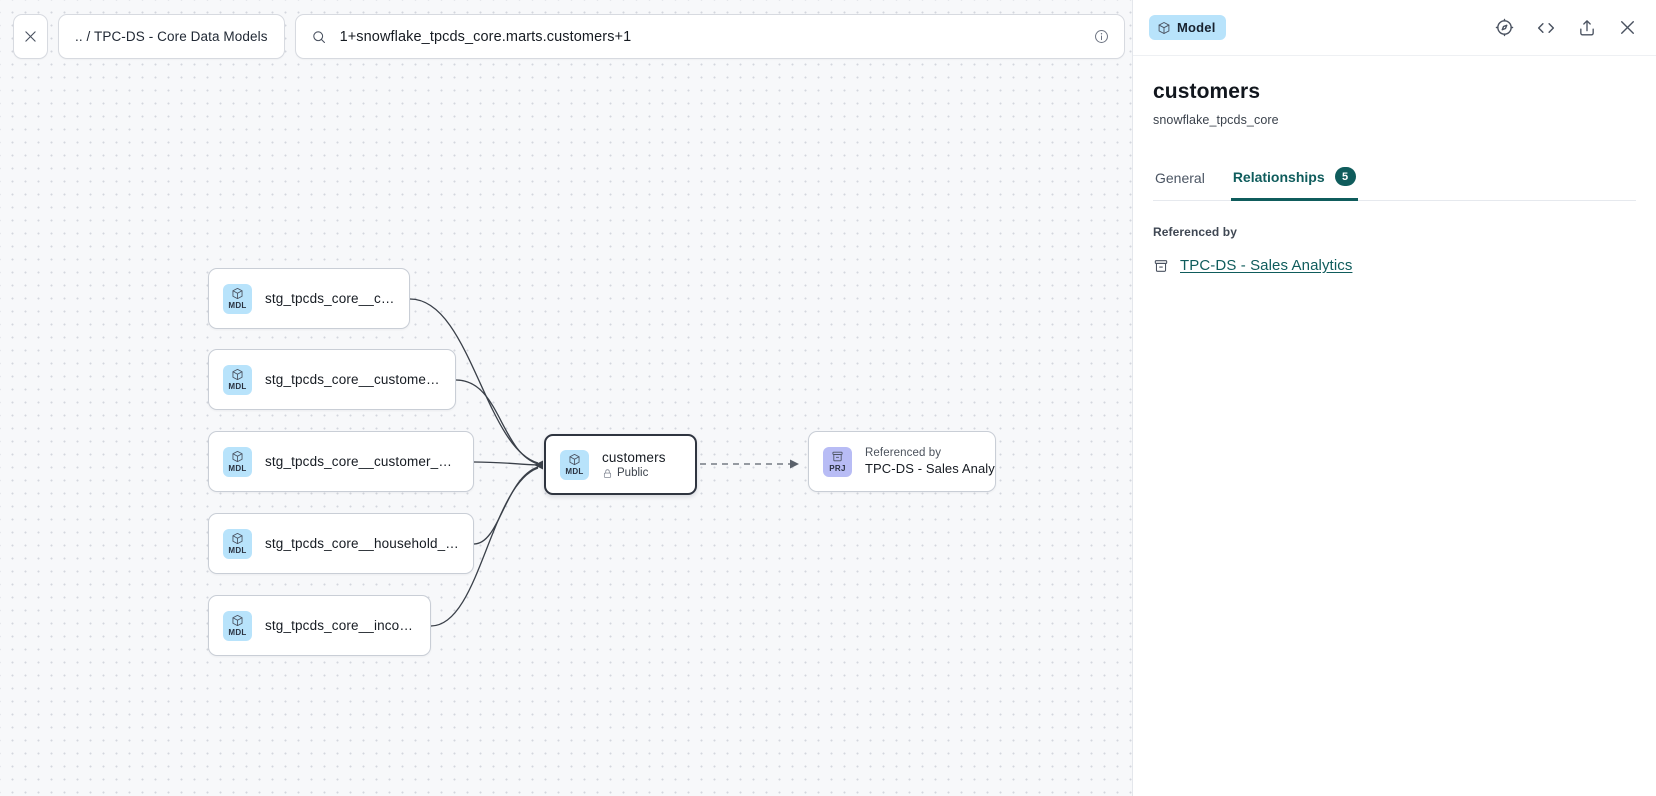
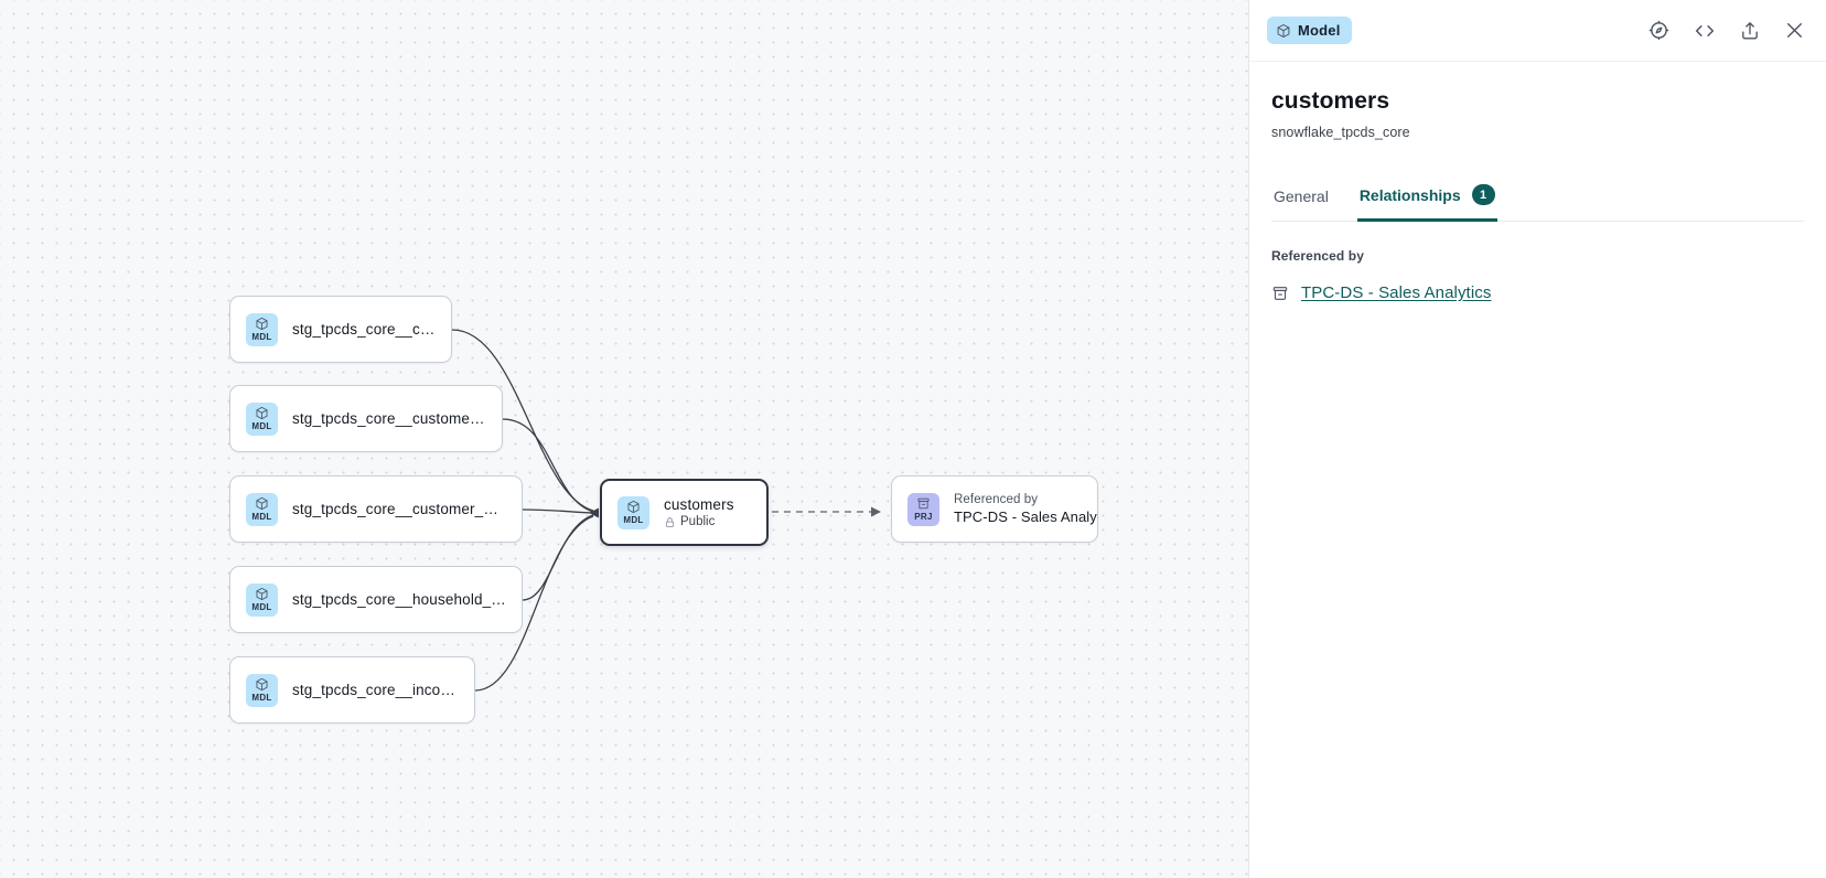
  MDL
  stg_tpcds_core__cus
  MDL
  stg_tpcds_core__customer_
  MDL
  stg_tpcds_core__customer_de
  MDL
  stg_tpcds_core__household_de
  MDL
  stg_tpcds_core__income
  MDL
  customers
  Public
  PRJ
  Referenced by
  TPC-DS - Sales Analy
- .. / TPC-DS - Core Data Models
- 1+snowflake_tpcds_core.marts.customers+1
  Model
  customers
  snowflake_tpcds_core
  General
  Relationships
- 5
+ 1
  Referenced by
  TPC-DS - Sales Analytics
